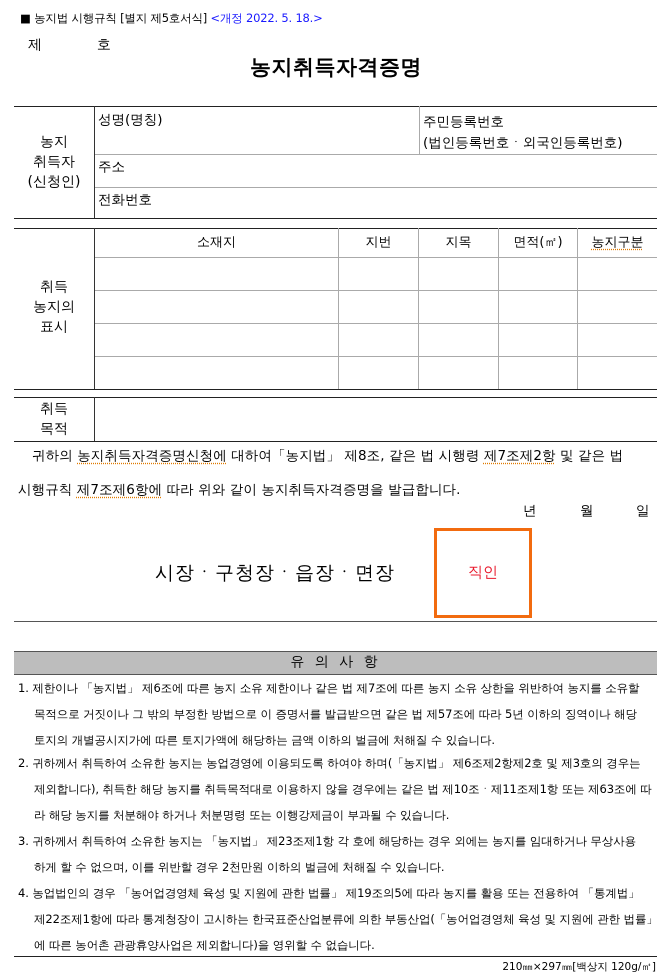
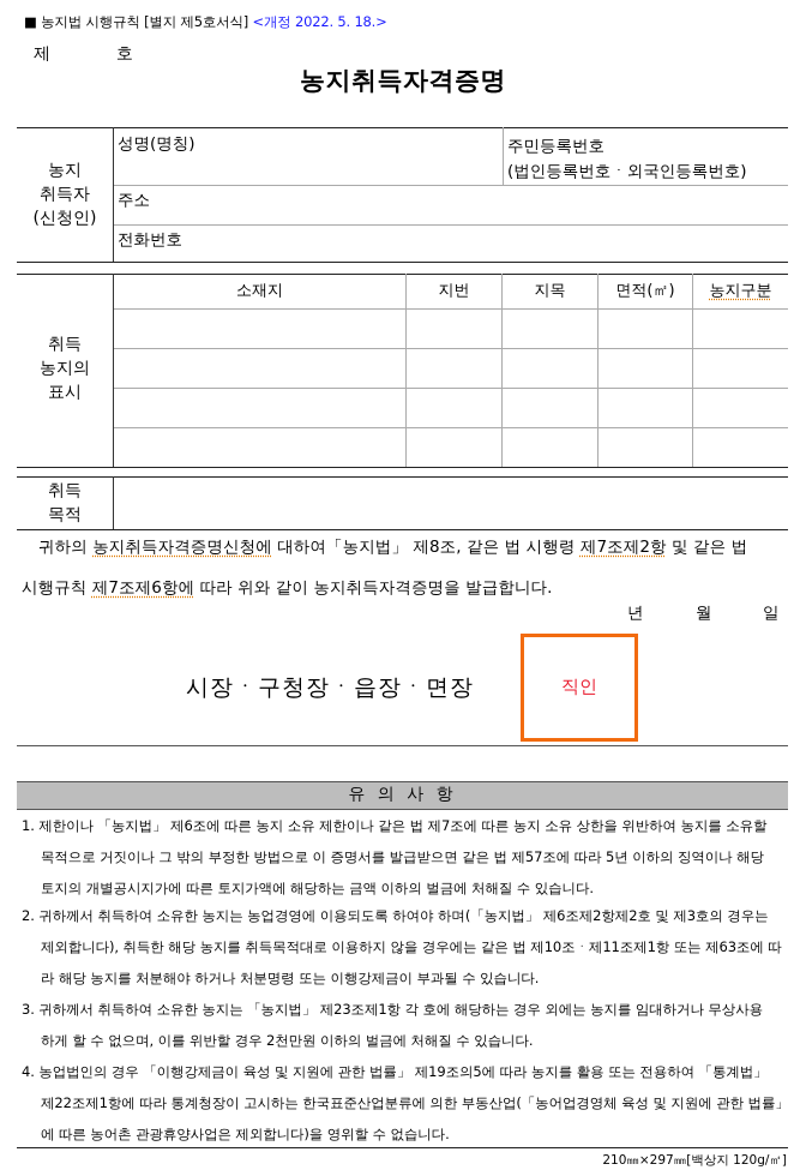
  ■ 농지법 시행규칙 [별지 제5호서식] <개정 2022. 5. 18.>
  제 호
  농지취득자격증명
  농지
  취득자
  (신청인)
  성명(명칭)
  주민등록번호
  (법인등록번호ㆍ외국인등록번호)
  주소
  전화번호
  취득
  농지의
  표시
  소재지
  지번
  지목
  면적(㎡)
  농지구분
  취득
  목적
  귀하의 농지취득자격증명신청에 대하여「농지법」 제8조, 같은 법 시행령 제7조제2항 및 같은 법
  시행규칙 제7조제6항에 따라 위와 같이 농지취득자격증명을 발급합니다.
  년
  월
  일
  시장ㆍ구청장ㆍ읍장ㆍ면장
  직인
  유 의 사 항
  1. 제한이나 「농지법」 제6조에 따른 농지 소유 제한이나 같은 법 제7조에 따른 농지 소유 상한을 위반하여 농지를 소유할
  목적으로 거짓이나 그 밖의 부정한 방법으로 이 증명서를 발급받으면 같은 법 제57조에 따라 5년 이하의 징역이나 해당
  토지의 개별공시지가에 따른 토지가액에 해당하는 금액 이하의 벌금에 처해질 수 있습니다.
  2. 귀하께서 취득하여 소유한 농지는 농업경영에 이용되도록 하여야 하며(「농지법」 제6조제2항제2호 및 제3호의 경우는
  제외합니다), 취득한 해당 농지를 취득목적대로 이용하지 않을 경우에는 같은 법 제10조ㆍ제11조제1항 또는 제63조에 따
  라 해당 농지를 처분해야 하거나 처분명령 또는 이행강제금이 부과될 수 있습니다.
  3. 귀하께서 취득하여 소유한 농지는 「농지법」 제23조제1항 각 호에 해당하는 경우 외에는 농지를 임대하거나 무상사용
  하게 할 수 없으며, 이를 위반할 경우 2천만원 이하의 벌금에 처해질 수 있습니다.
- 4. 농업법인의 경우 「농어업경영체 육성 및 지원에 관한 법률」 제19조의5에 따라 농지를 활용 또는 전용하여 「통계법」
+ 4. 농업법인의 경우 「이행강제금이 육성 및 지원에 관한 법률」 제19조의5에 따라 농지를 활용 또는 전용하여 「통계법」
  제22조제1항에 따라 통계청장이 고시하는 한국표준산업분류에 의한 부동산업(「농어업경영체 육성 및 지원에 관한 법률」
  에 따른 농어촌 관광휴양사업은 제외합니다)을 영위할 수 없습니다.
  210㎜×297㎜[백상지 120g/㎡]
